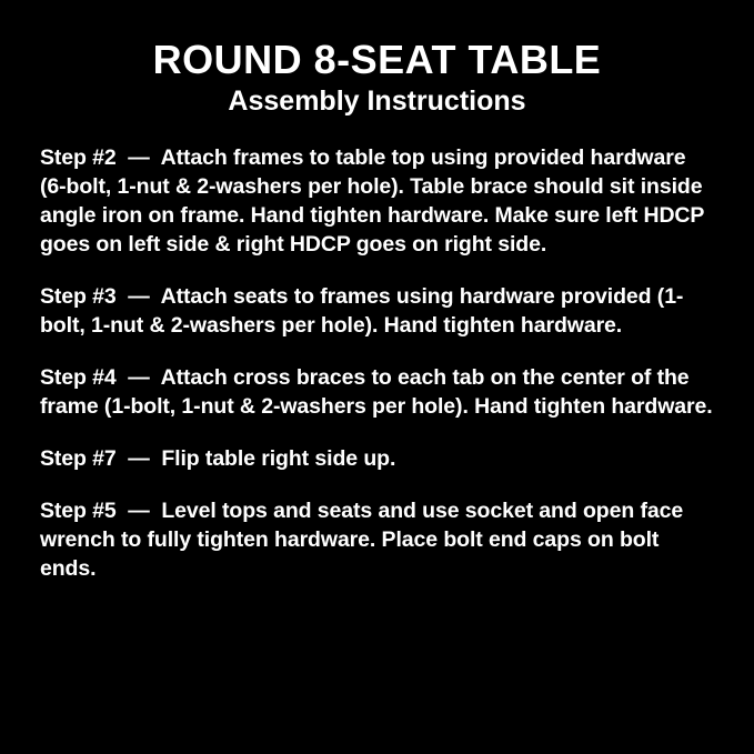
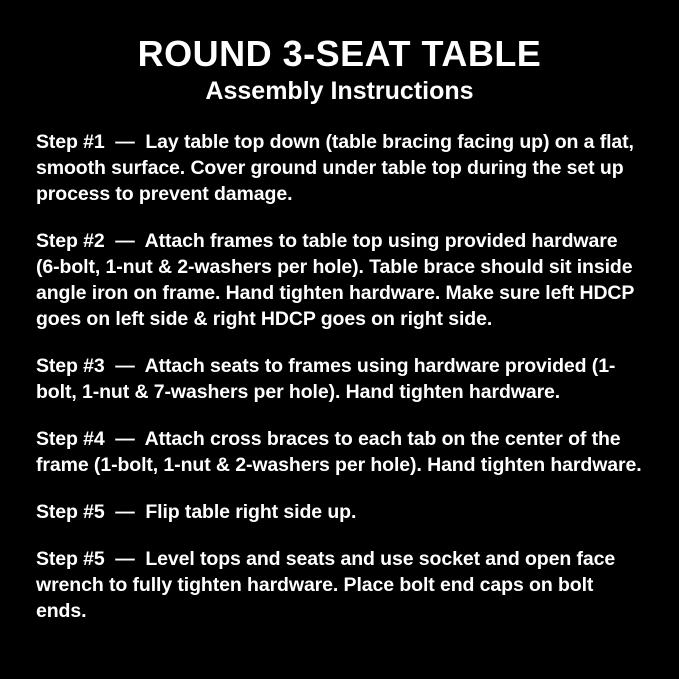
- ROUND 8-SEAT TABLE
+ ROUND 3-SEAT TABLE
  Assembly Instructions
+ Step #1 — Lay table top down (table bracing facing up) on a flat, smooth surface. Cover ground under table top during the set up process to prevent damage.
  Step #2 — Attach frames to table top using provided hardware (6-bolt, 1-nut & 2-washers per hole). Table brace should sit inside angle iron on frame. Hand tighten hardware. Make sure left HDCP goes on left side & right HDCP goes on right side.
- Step #3 — Attach seats to frames using hardware provided (1-bolt, 1-nut & 2-washers per hole). Hand tighten hardware.
+ Step #3 — Attach seats to frames using hardware provided (1-bolt, 1-nut & 7-washers per hole). Hand tighten hardware.
  Step #4 — Attach cross braces to each tab on the center of the frame (1-bolt, 1-nut & 2-washers per hole). Hand tighten hardware.
- Step #7 — Flip table right side up.
+ Step #5 — Flip table right side up.
  Step #5 — Level tops and seats and use socket and open face wrench to fully tighten hardware. Place bolt end caps on bolt ends.
